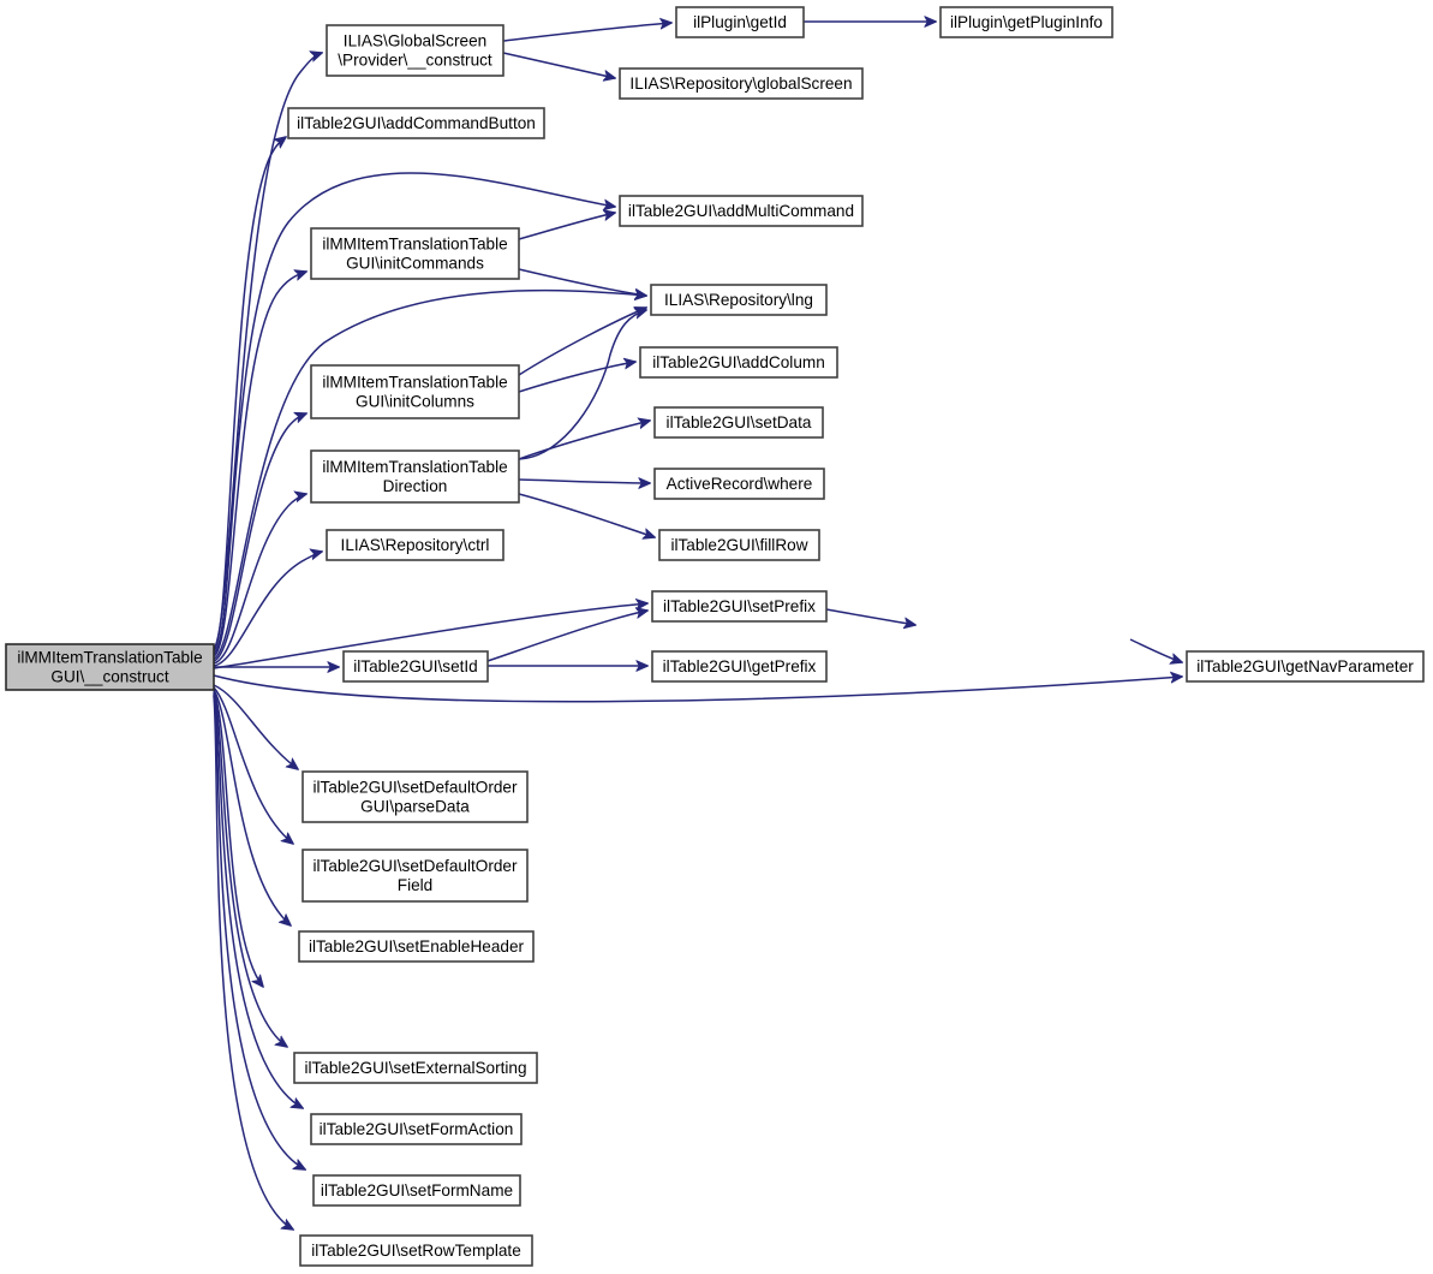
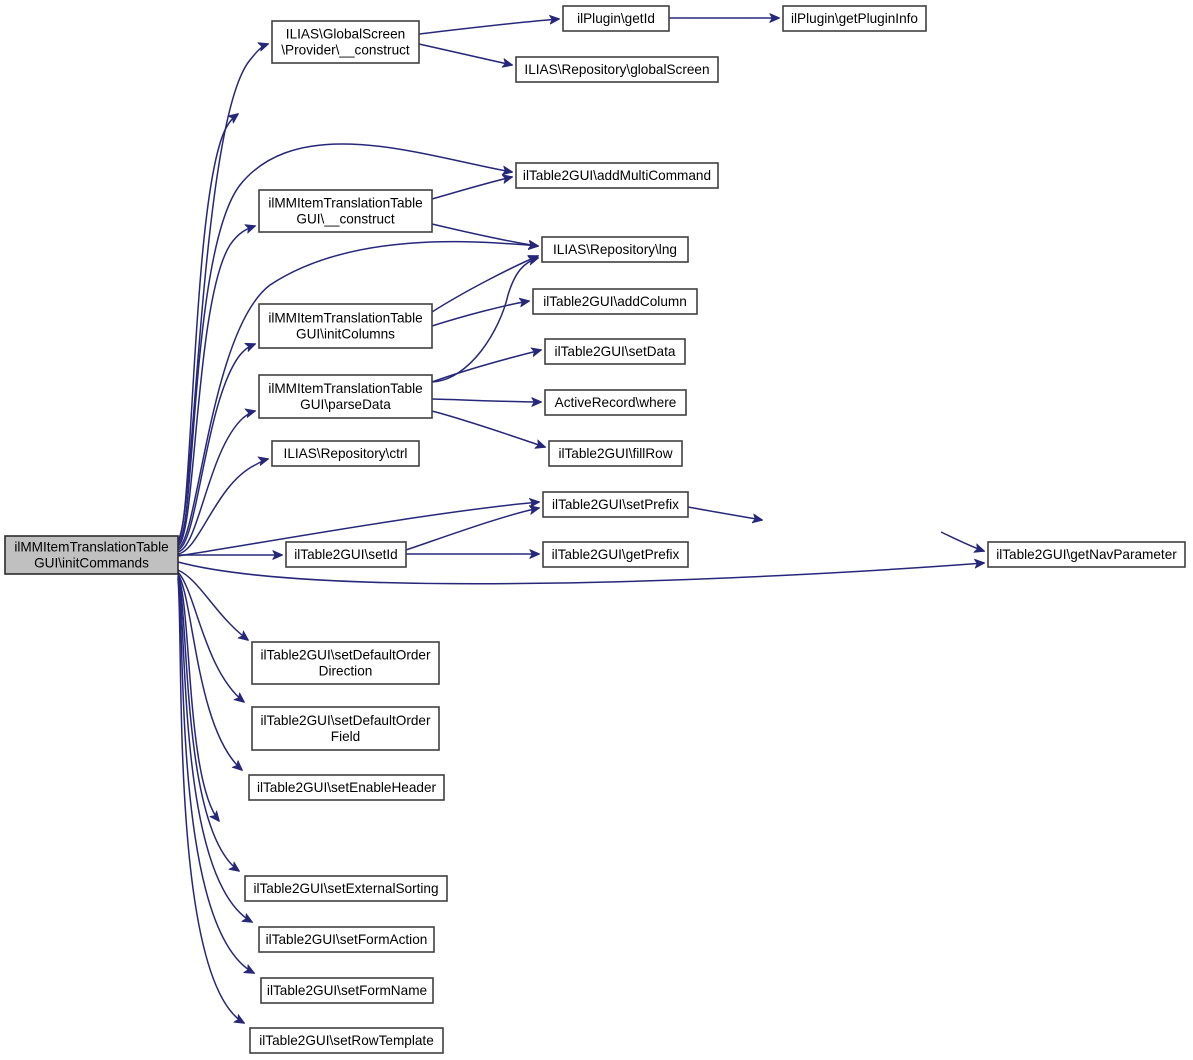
  ilMMItemTranslationTable
- GUI\__construct
+ GUI\initCommands
  ILIAS\GlobalScreen
  \Provider\__construct
  ilPlugin\getId
  ilPlugin\getPluginInfo
  ILIAS\Repository\globalScreen
- ilTable2GUI\addCommandButton
  ilTable2GUI\addMultiCommand
  ilMMItemTranslationTable
- GUI\initCommands
+ GUI\__construct
  ILIAS\Repository\lng
  ilTable2GUI\addColumn
  ilMMItemTranslationTable
  GUI\initColumns
  ilTable2GUI\setData
  ilMMItemTranslationTable
- Direction
+ GUI\parseData
  ActiveRecord\where
  ILIAS\Repository\ctrl
  ilTable2GUI\fillRow
  ilTable2GUI\setPrefix
  ilTable2GUI\setId
  ilTable2GUI\getPrefix
  ilTable2GUI\getNavParameter
  ilTable2GUI\setDefaultOrder
- GUI\parseData
+ Direction
  ilTable2GUI\setDefaultOrder
  Field
  ilTable2GUI\setEnableHeader
  ilTable2GUI\setExternalSorting
  ilTable2GUI\setFormAction
  ilTable2GUI\setFormName
  ilTable2GUI\setRowTemplate
